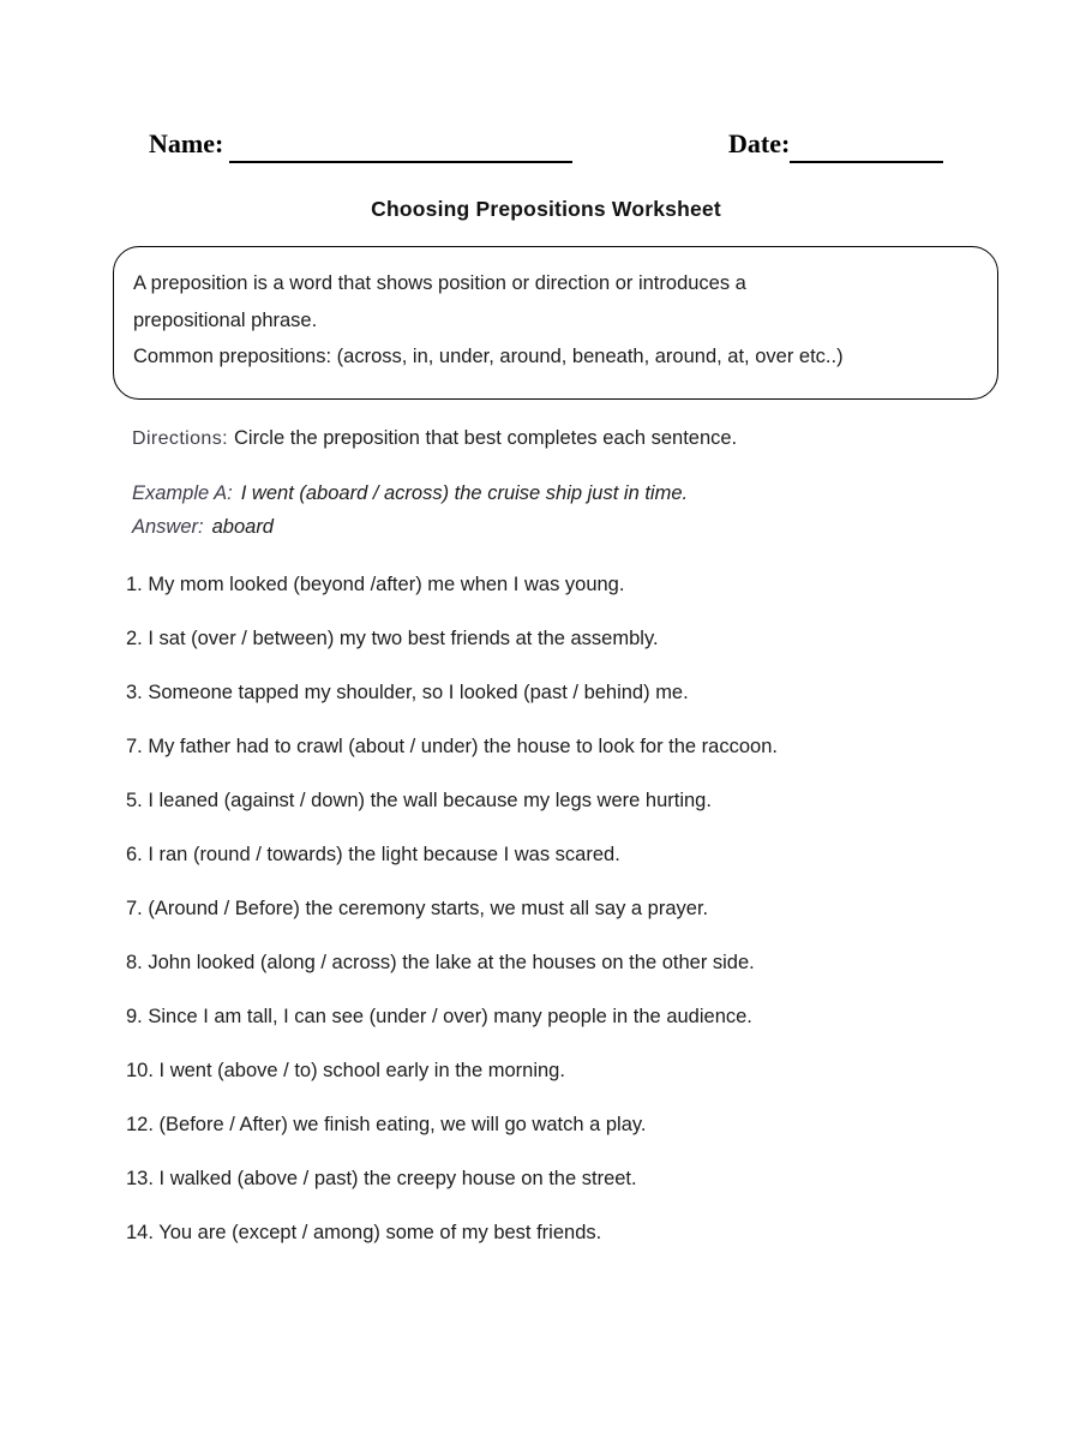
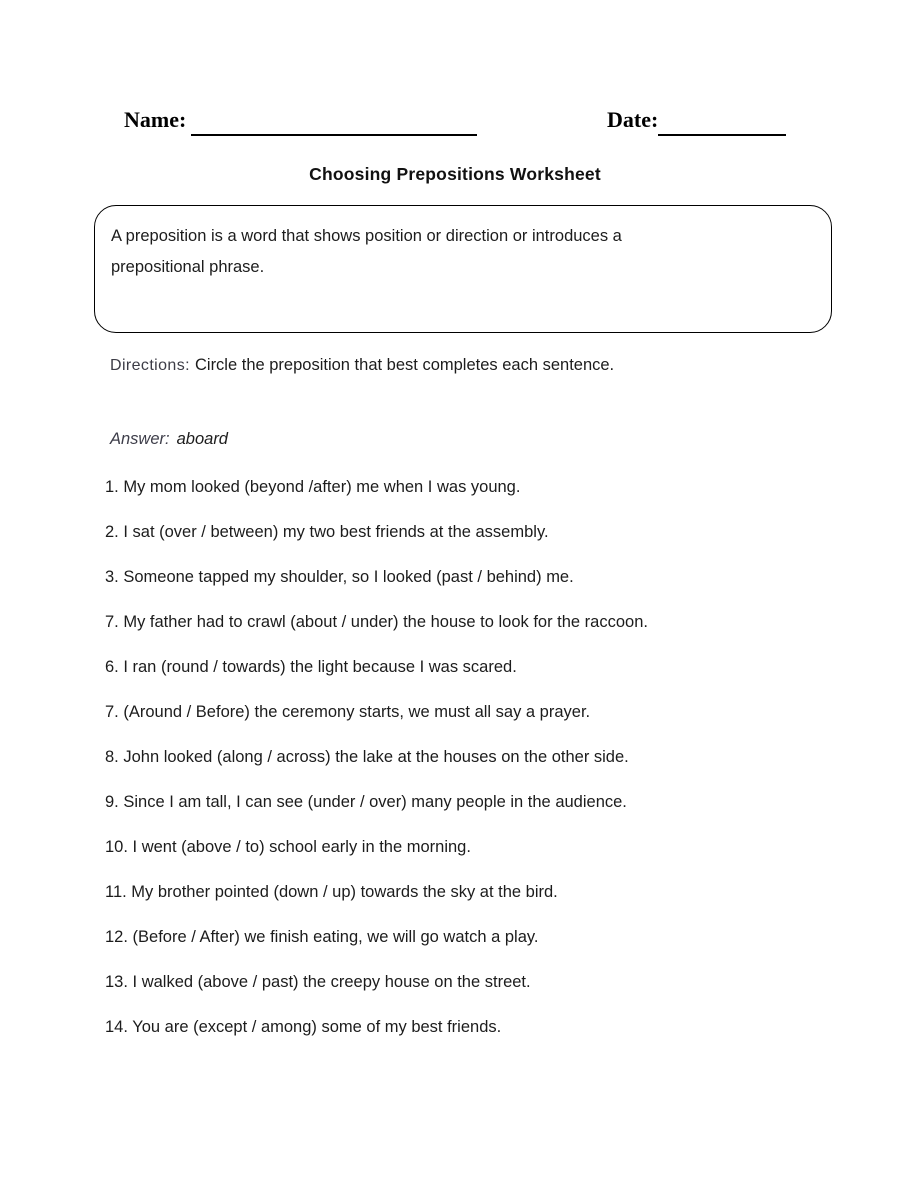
  Name:
  Date:
  Choosing Prepositions Worksheet
  A preposition is a word that shows position or direction or introduces a
  prepositional phrase.
- Common prepositions: (across, in, under, around, beneath, around, at, over etc..)
  Directions: Circle the preposition that best completes each sentence.
- Example A: I went (aboard / across) the cruise ship just in time.
  Answer: aboard
  1. My mom looked (beyond /after) me when I was young.
  2. I sat (over / between) my two best friends at the assembly.
  3. Someone tapped my shoulder, so I looked (past / behind) me.
  7. My father had to crawl (about / under) the house to look for the raccoon.
- 5. I leaned (against / down) the wall because my legs were hurting.
  6. I ran (round / towards) the light because I was scared.
  7. (Around / Before) the ceremony starts, we must all say a prayer.
  8. John looked (along / across) the lake at the houses on the other side.
  9. Since I am tall, I can see (under / over) many people in the audience.
  10. I went (above / to) school early in the morning.
+ 11. My brother pointed (down / up) towards the sky at the bird.
  12. (Before / After) we finish eating, we will go watch a play.
  13. I walked (above / past) the creepy house on the street.
  14. You are (except / among) some of my best friends.
